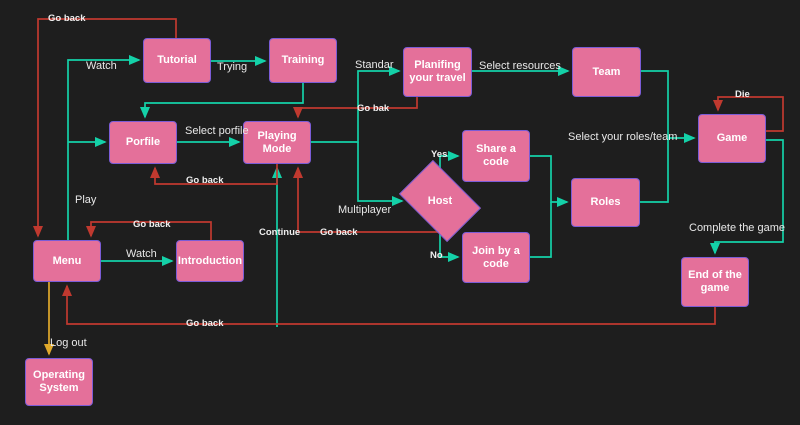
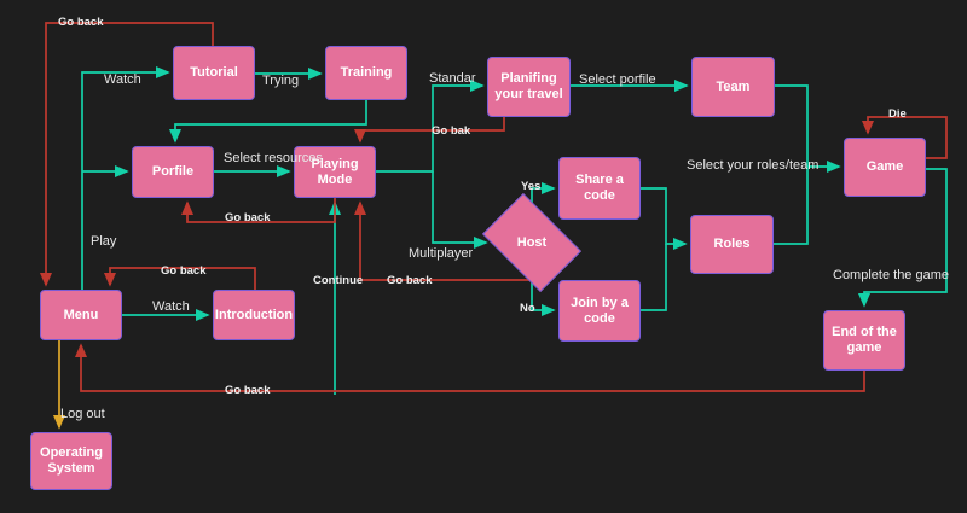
  Tutorial
  Training
  Porfile
  Playing
  Mode
  Planifing
  your travel
  Team
  Host
  Share a
  code
  Join by a
  code
  Roles
  Game
  End of the
  game
  Menu
  Introduction
  Operating
  System
  Go back
  Watch
  Trying
  Standar
- Select resources
+ Select porfile
  Go bak
- Select porfile
+ Select resources
  Select your roles/team
  Die
  Yes
  Go back
  Play
  Multiplayer
  No
  Go back
  Continue
  Go back
  Watch
  Complete the game
  Go back
  Log out
